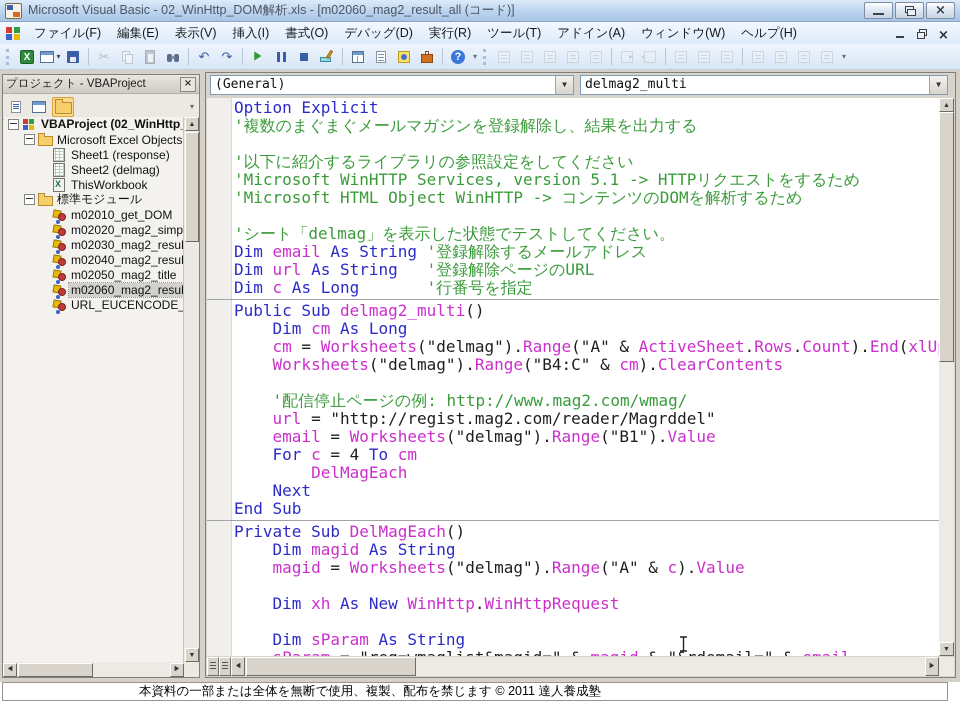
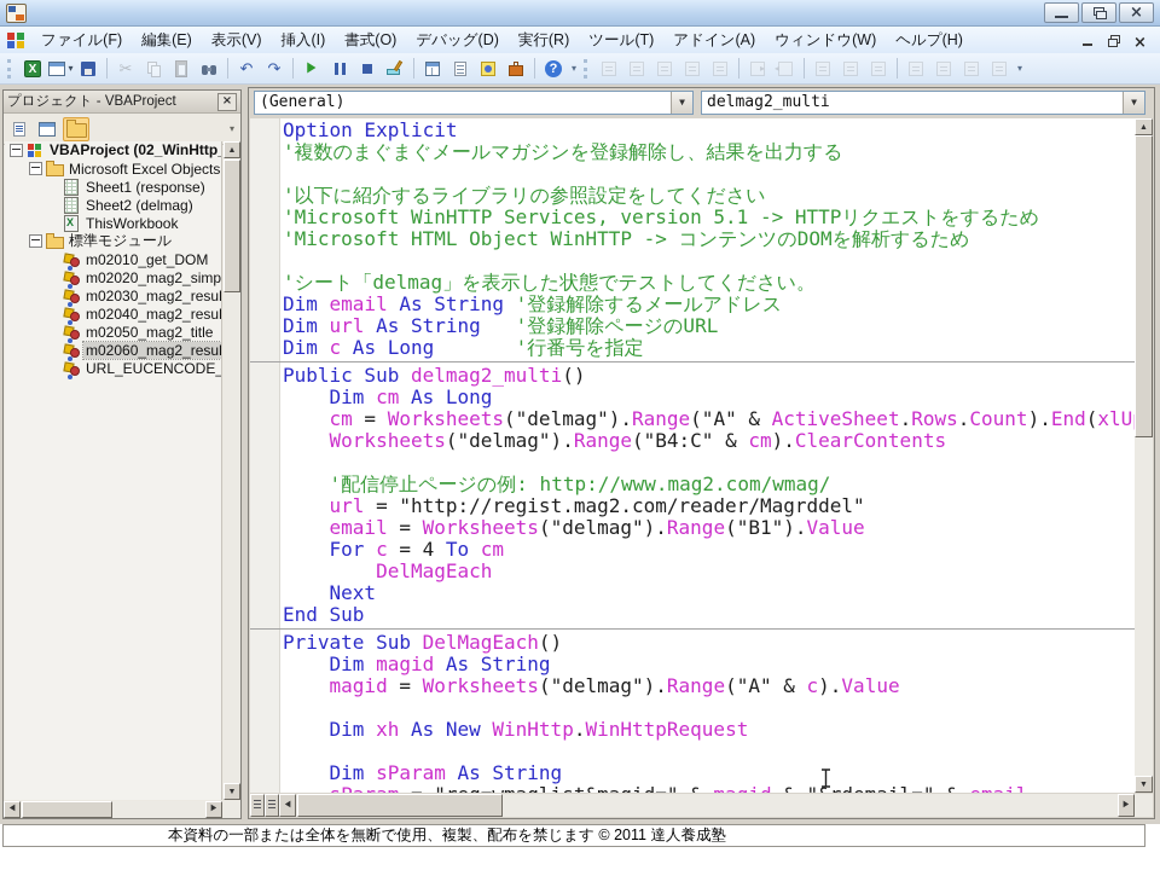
- Microsoft Visual Basic - 02_WinHttp_DOM解析.xls - [m02060_mag2_result_all (コード)]
  ファイル(F)
  編集(E)
  表示(V)
  挿入(I)
  書式(O)
  デバッグ(D)
  実行(R)
  ツール(T)
  アドイン(A)
  ウィンドウ(W)
  ヘルプ(H)
  ▾
  ▾
  ▾
  プロジェクト - VBAProject
  ×
  ▾
  Microsoft Excel Objects
  Sheet1 (response)
  Sheet2 (delmag)
  ThisWorkbook
  標準モジュール
  m02010_get_DOM
  m02020_mag2_simp
  m02030_mag2_resul
  m02040_mag2_resul
  m02050_mag2_title
  m02060_mag2_resul
  URL_EUCENCODE_
  (General)
  ▼
  delmag2_multi
  ▼
  Option Explicit
  '複数のまぐまぐメールマガジンを登録解除し、結果を出力する
  '以下に紹介するライブラリの参照設定をしてください
  'Microsoft WinHTTP Services, version 5.1 -> HTTPリクエストをするため
  'Microsoft HTML Object WinHTTP -> コンテンツのDOMを解析するため
  'シート「delmag」を表示した状態でテストしてください。
  Dim email As String '登録解除するメールアドレス
  Dim url As String '登録解除ページのURL
  Dim c As Long '行番号を指定
  Public Sub delmag2_multi()
  Dim cm As Long
  cm = Worksheets("delmag").Range("A" & ActiveSheet.Rows.Count).End(xlU
  Worksheets("delmag").Range("B4:C" & cm).ClearContents
  '配信停止ページの例: http://www.mag2.com/wmag/
  url = "http://regist.mag2.com/reader/Magrddel"
  email = Worksheets("delmag").Range("B1").Value
  For c = 4 To cm
  DelMagEach
  Next
  End Sub
  Private Sub DelMagEach()
  Dim magid As String
  magid = Worksheets("delmag").Range("A" & c).Value
  Dim xh As New WinHttp.WinHttpRequest
  Dim sParam As String
  本資料の一部または全体を無断で使用、複製、配布を禁じます © 2011 達人養成塾
